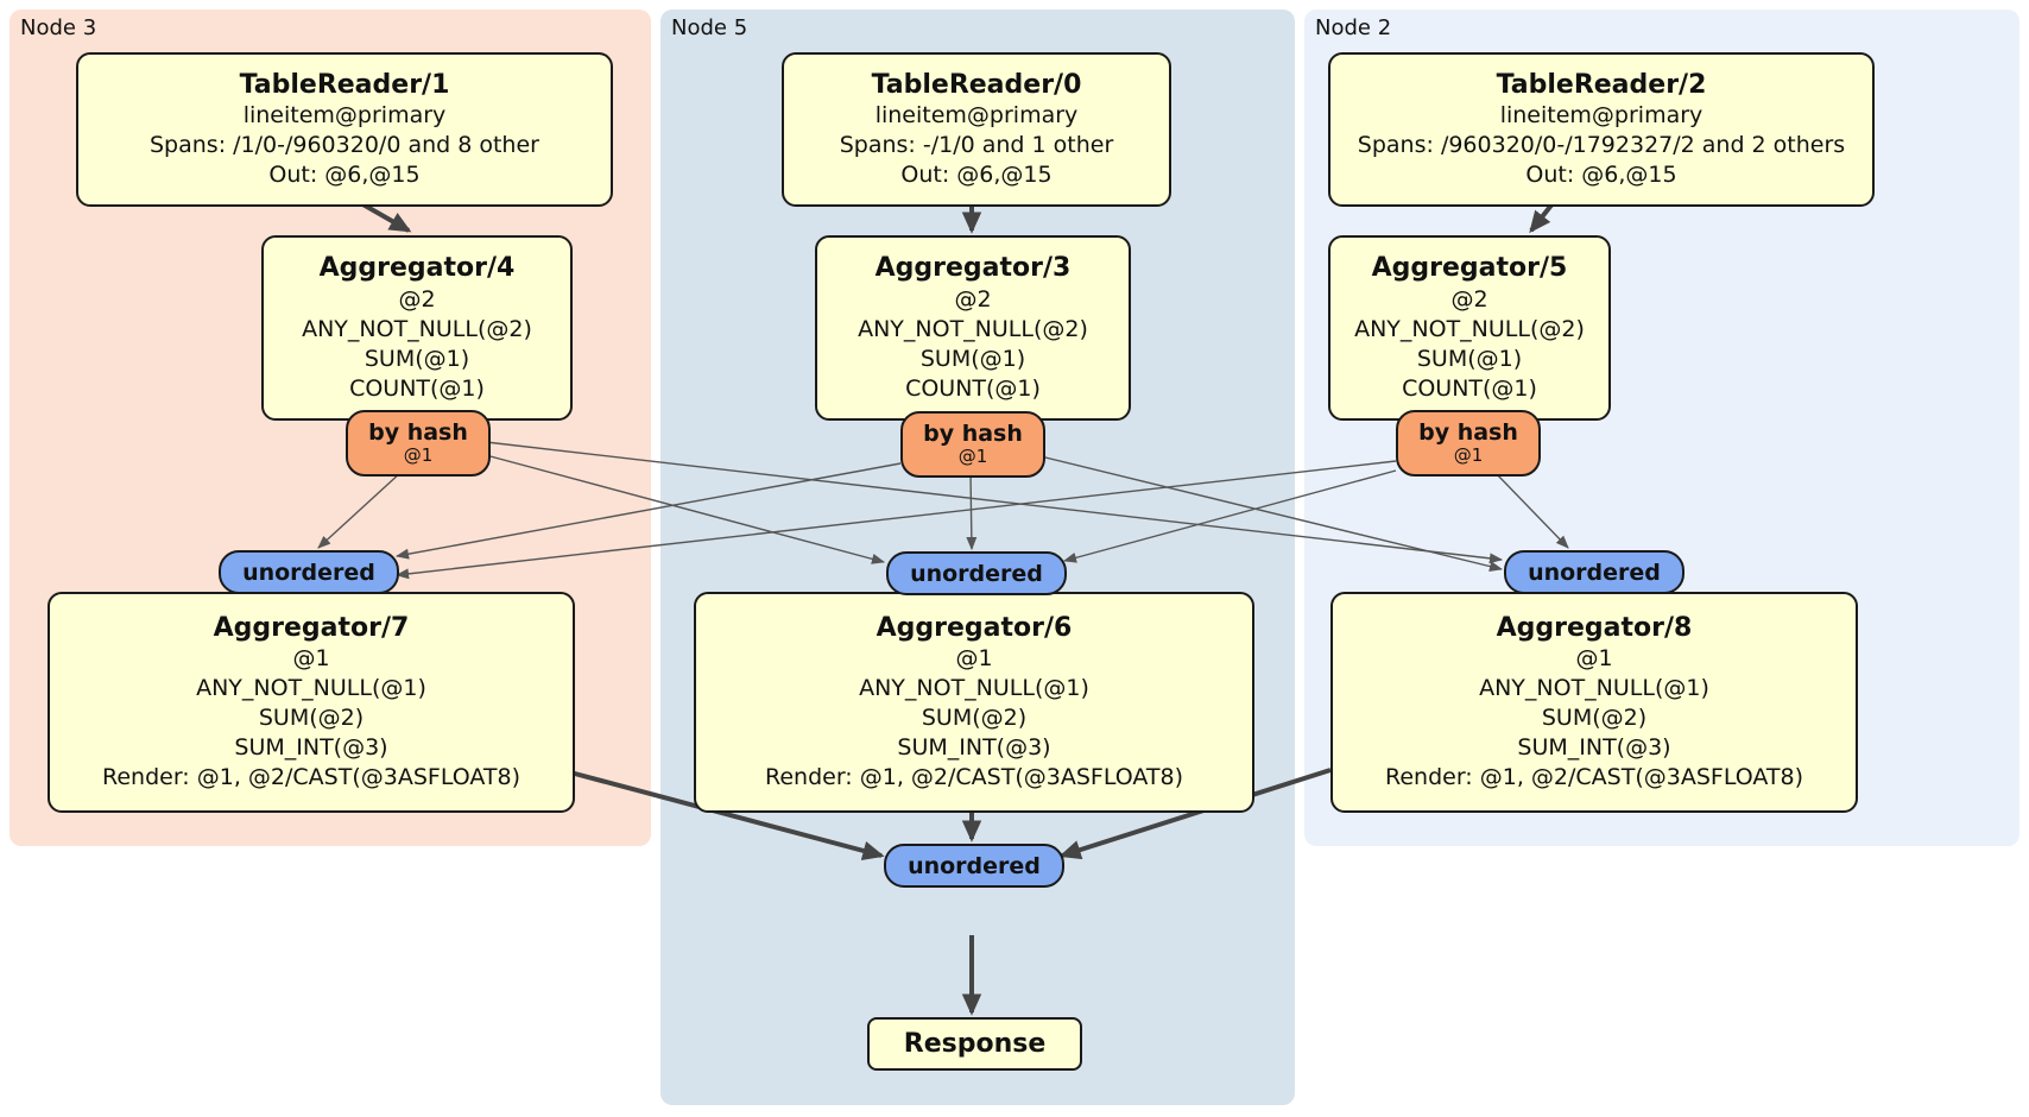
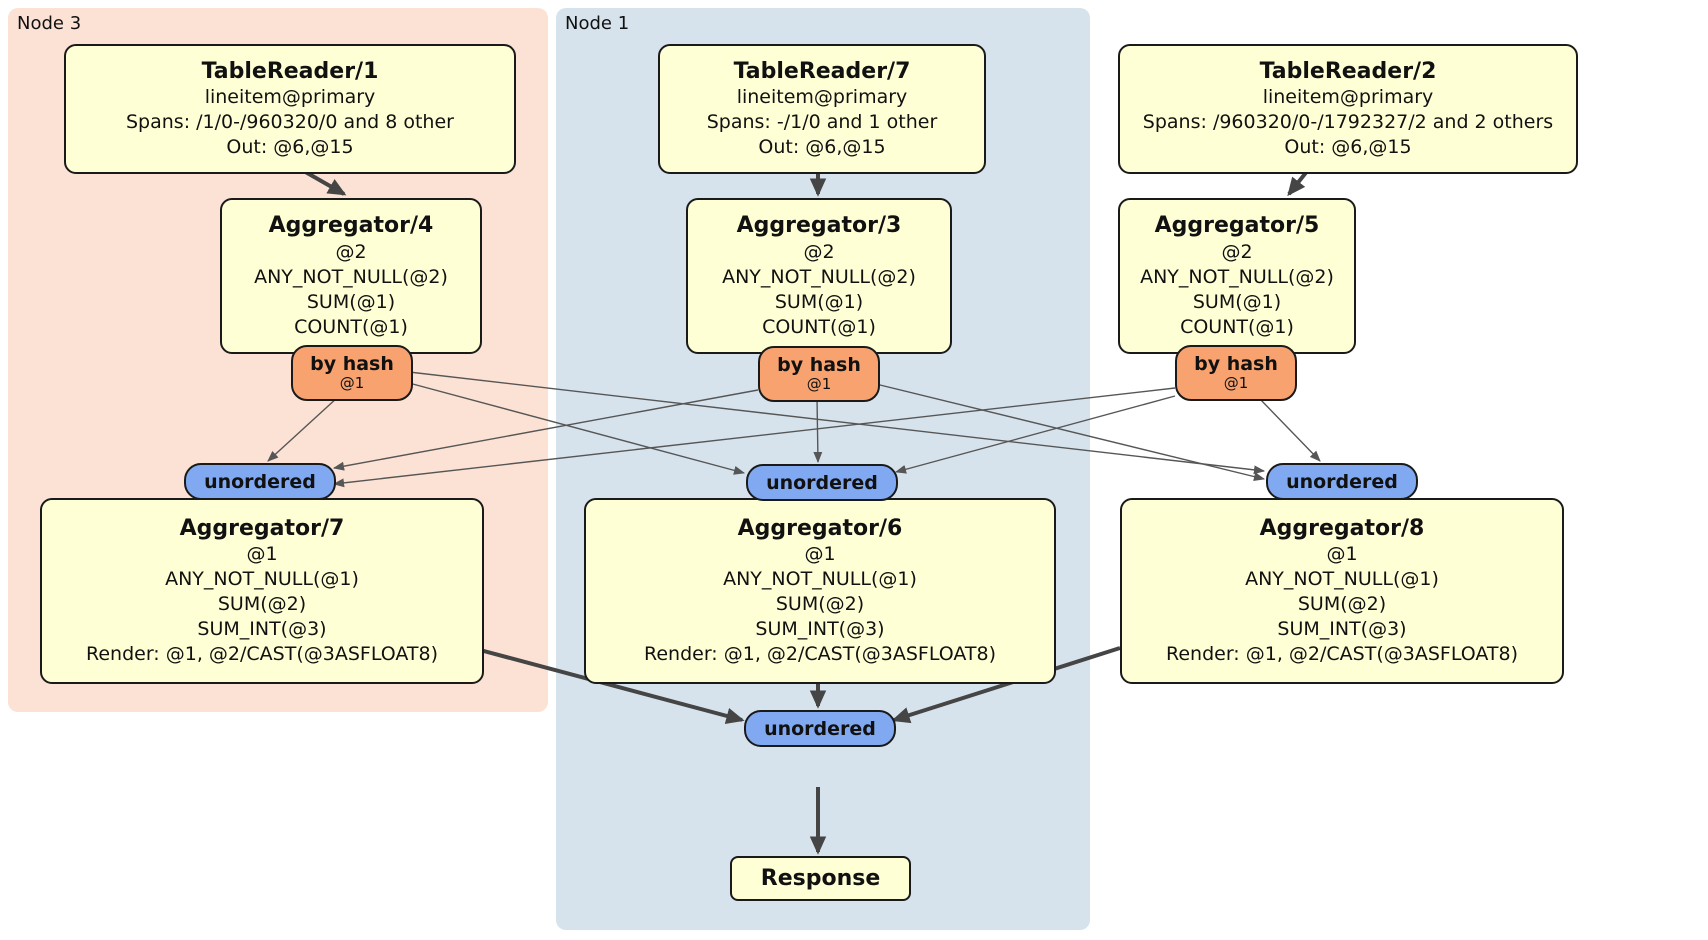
  Node 3
- Node 5
+ Node 1
- Node 2
  TableReader/1
  lineitem@primary
  Spans: /1/0-/960320/0 and 8 other
  Out: @6,@15
- TableReader/0
+ TableReader/7
  lineitem@primary
  Spans: -/1/0 and 1 other
  Out: @6,@15
  TableReader/2
  lineitem@primary
  Spans: /960320/0-/1792327/2 and 2 others
  Out: @6,@15
  Aggregator/4
  @2
  ANY_NOT_NULL(@2)
  SUM(@1)
  COUNT(@1)
  Aggregator/3
  @2
  ANY_NOT_NULL(@2)
  SUM(@1)
  COUNT(@1)
  Aggregator/5
  @2
  ANY_NOT_NULL(@2)
  SUM(@1)
  COUNT(@1)
  by hash
  @1
  by hash
  @1
  by hash
  @1
  unordered
  unordered
  unordered
  Aggregator/7
  @1
  ANY_NOT_NULL(@1)
  SUM(@2)
  SUM_INT(@3)
  Render: @1, @2/CAST(@3ASFLOAT8)
  Aggregator/6
  @1
  ANY_NOT_NULL(@1)
  SUM(@2)
  SUM_INT(@3)
  Render: @1, @2/CAST(@3ASFLOAT8)
  Aggregator/8
  @1
  ANY_NOT_NULL(@1)
  SUM(@2)
  SUM_INT(@3)
  Render: @1, @2/CAST(@3ASFLOAT8)
  unordered
  Response
